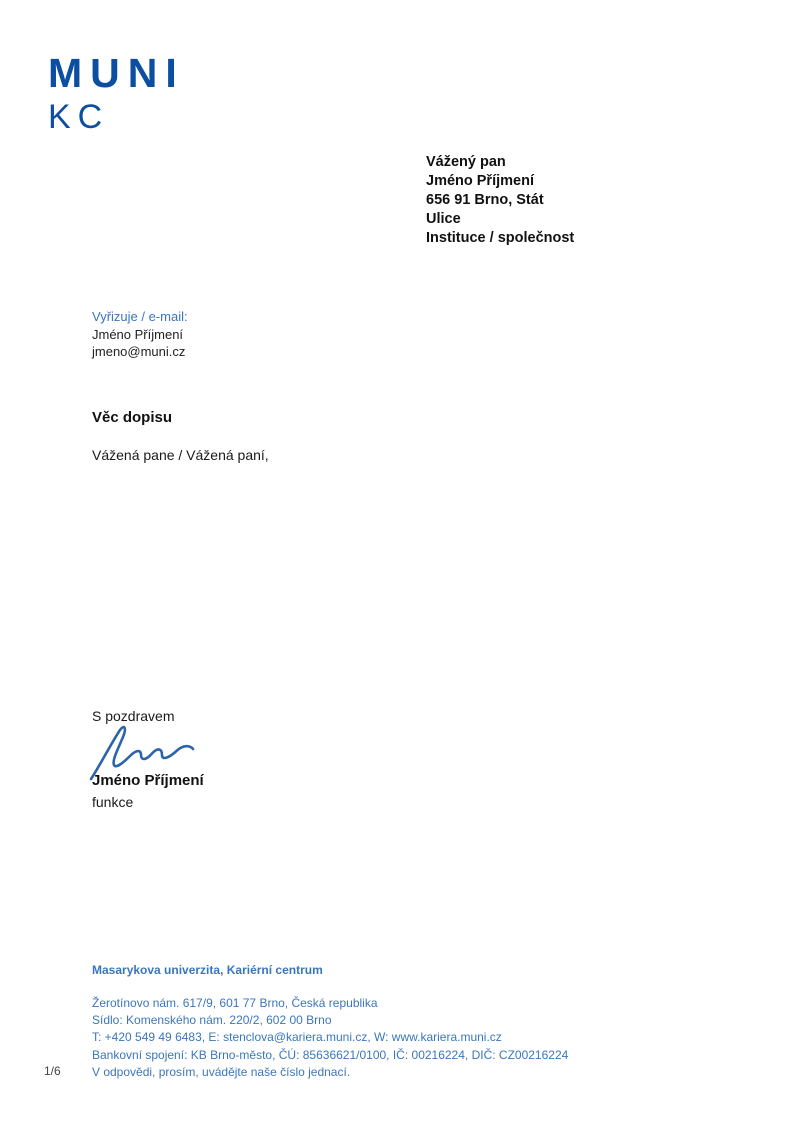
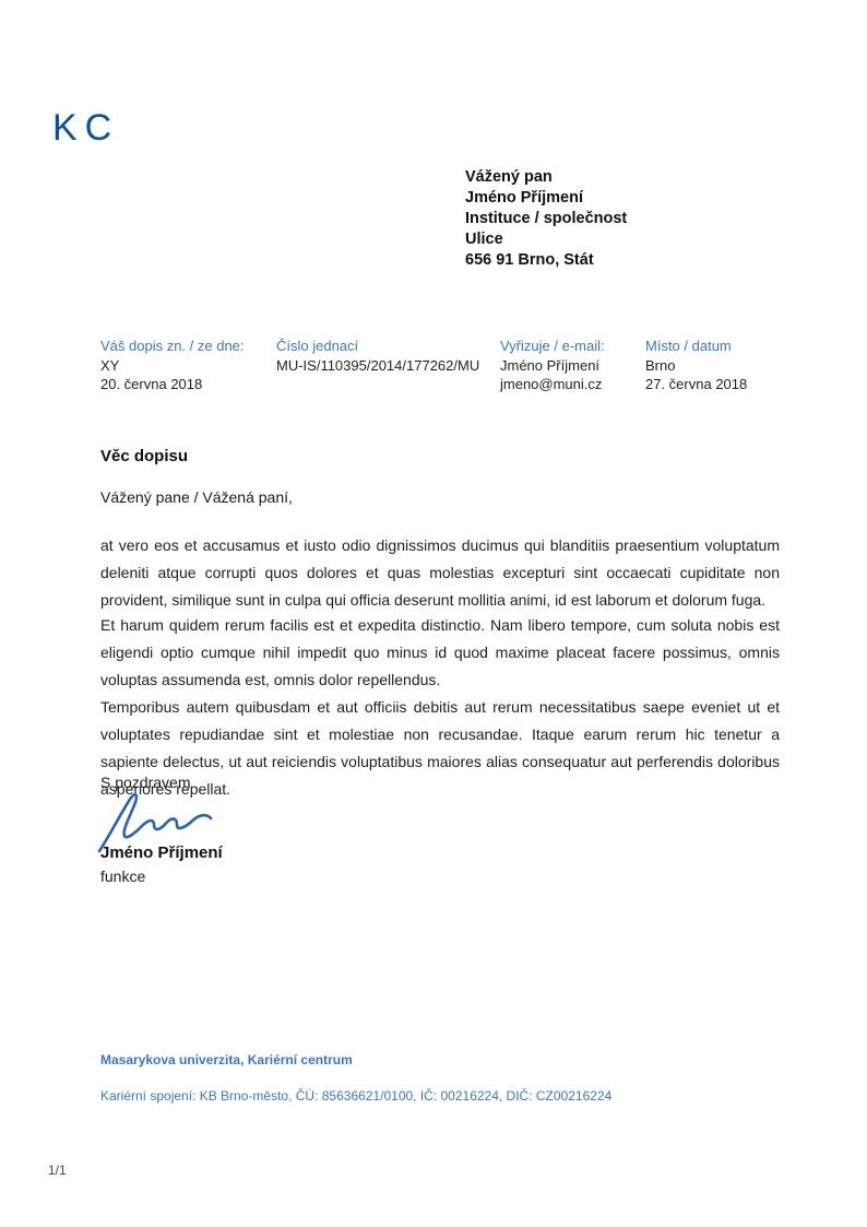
- MUNI
  KC
  Vážený pan
  Jméno Příjmení
- 656 91 Brno, Stát
+ Instituce / společnost
  Ulice
- Instituce / společnost
+ 656 91 Brno, Stát
+ Váš dopis zn. / ze dne:
+ XY
+ 20. června 2018
+ Číslo jednací
+ MU-IS/110395/2014/177262/MU
  Vyřizuje / e-mail:
  Jméno Příjmení
  jmeno@muni.cz
+ Místo / datum
+ Brno
+ 27. června 2018
  Věc dopisu
- Vážená pane / Vážená paní,
+ Vážený pane / Vážená paní,
+ at vero eos et accusamus et iusto odio dignissimos ducimus qui blanditiis praesentium voluptatum deleniti atque corrupti quos dolores et quas molestias excepturi sint occaecati cupiditate non provident, similique sunt in culpa qui officia deserunt mollitia animi, id est laborum et dolorum fuga.
+ Et harum quidem rerum facilis est et expedita distinctio. Nam libero tempore, cum soluta nobis est eligendi optio cumque nihil impedit quo minus id quod maxime placeat facere possimus, omnis voluptas assumenda est, omnis dolor repellendus.
+ Temporibus autem quibusdam et aut officiis debitis aut rerum necessitatibus saepe eveniet ut et voluptates repudiandae sint et molestiae non recusandae. Itaque earum rerum hic tenetur a sapiente delectus, ut aut reiciendis voluptatibus maiores alias consequatur aut perferendis doloribus asperiores repellat.
  S pozdravem
  Jméno Příjmení
  funkce
  Masarykova univerzita, Kariérní centrum
- Žerotínovo nám. 617/9, 601 77 Brno, Česká republika
- Sídlo: Komenského nám. 220/2, 602 00 Brno
- T: +420 549 49 6483, E: stenclova@kariera.muni.cz, W: www.kariera.muni.cz
- Bankovní spojení: KB Brno-město, ČÚ: 85636621/0100, IČ: 00216224, DIČ: CZ00216224
+ Kariérní spojení: KB Brno-město, ČÚ: 85636621/0100, IČ: 00216224, DIČ: CZ00216224
- V odpovědi, prosím, uvádějte naše číslo jednací.
- 1/6
+ 1/1
